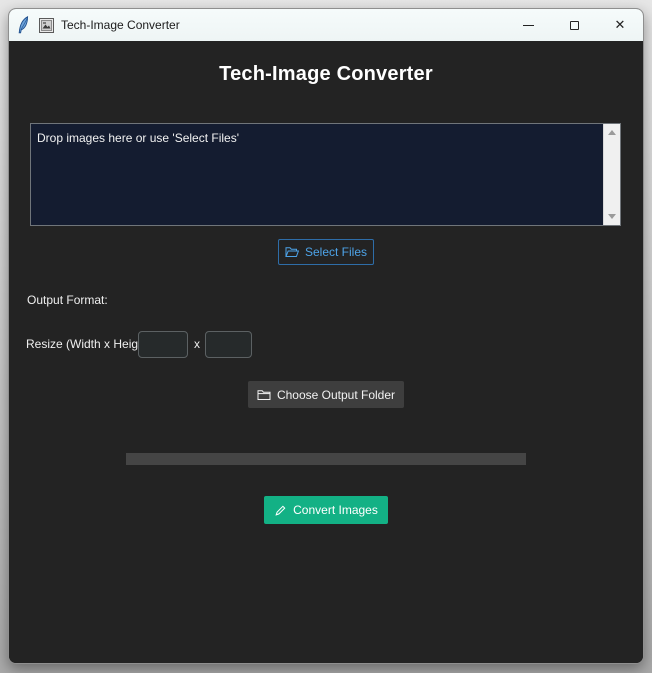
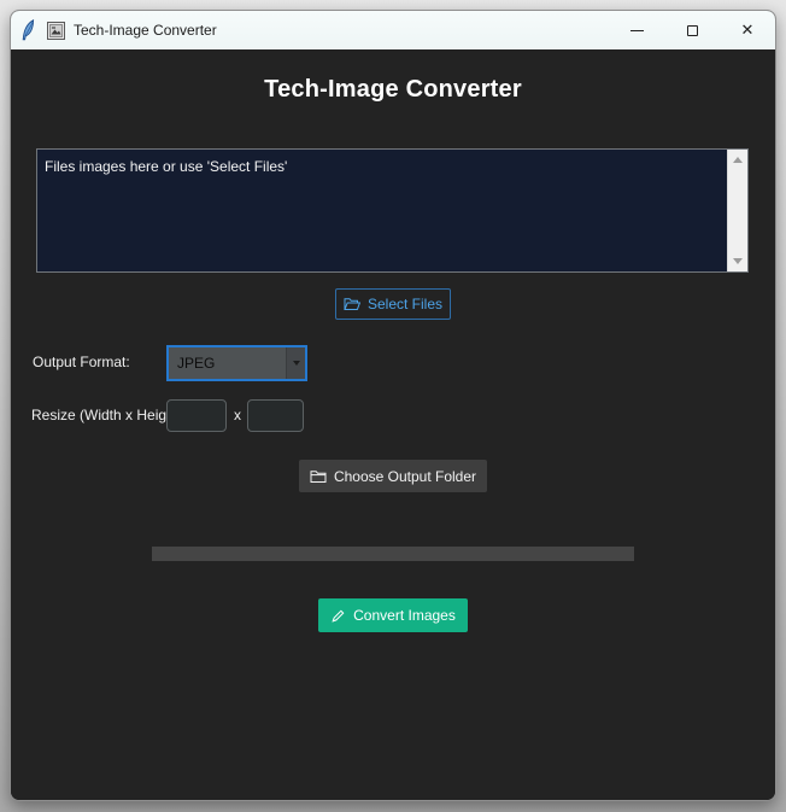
  Tech-Image Converter
  ✕
  Tech-Image Converter
- Drop images here or use 'Select Files'
+ Files images here or use 'Select Files'
  Select Files
  Output Format:
+ JPEG
  Resize (Width x Heig
  x
  Choose Output Folder
  Convert Images
